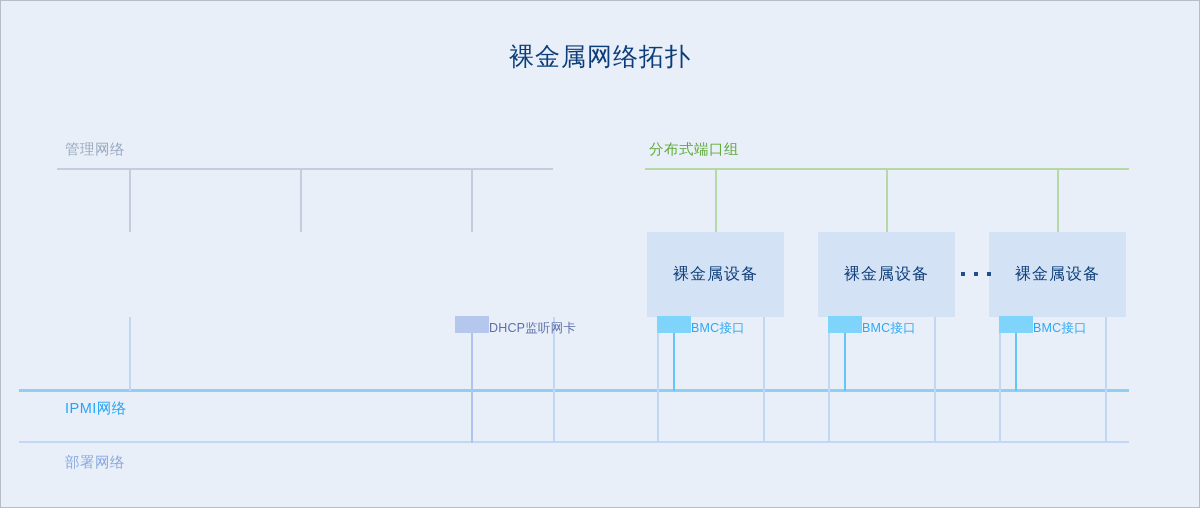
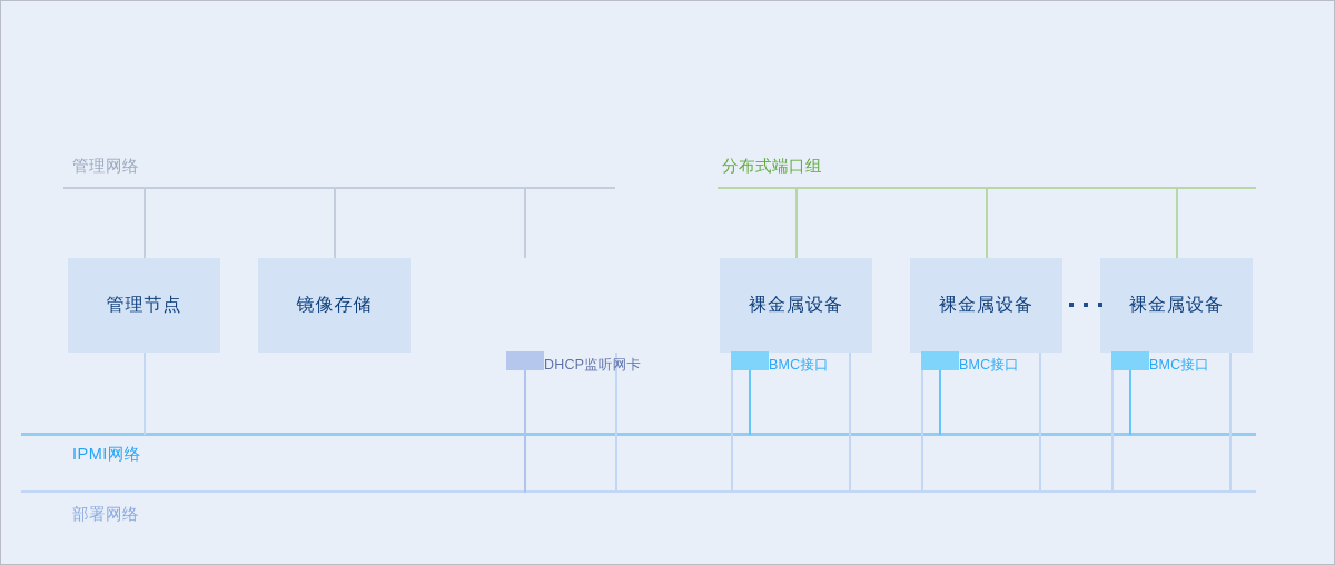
- 裸金属网络拓扑
  管理网络
  分布式端口组
+ 管理节点
+ 镜像存储
  裸金属设备
  裸金属设备
  裸金属设备
  DHCP监听网卡
  BMC接口
  BMC接口
  BMC接口
  IPMI网络
  部署网络
